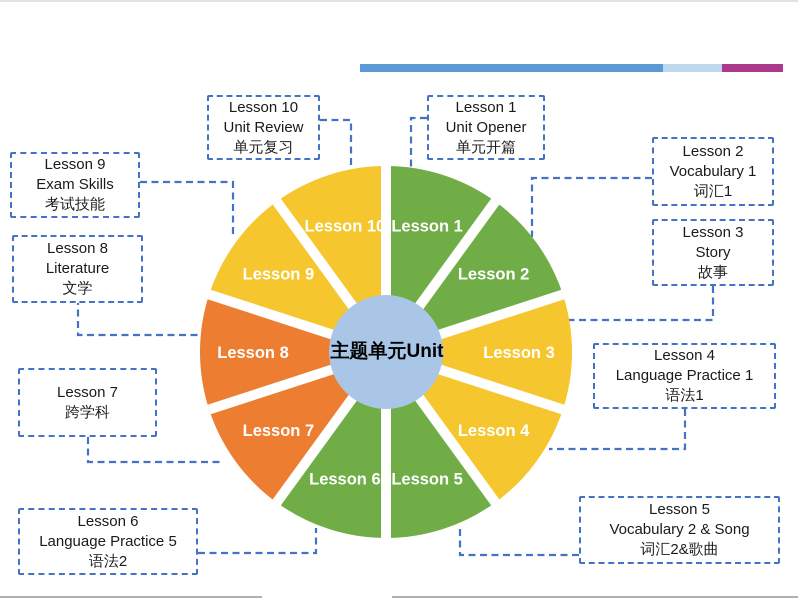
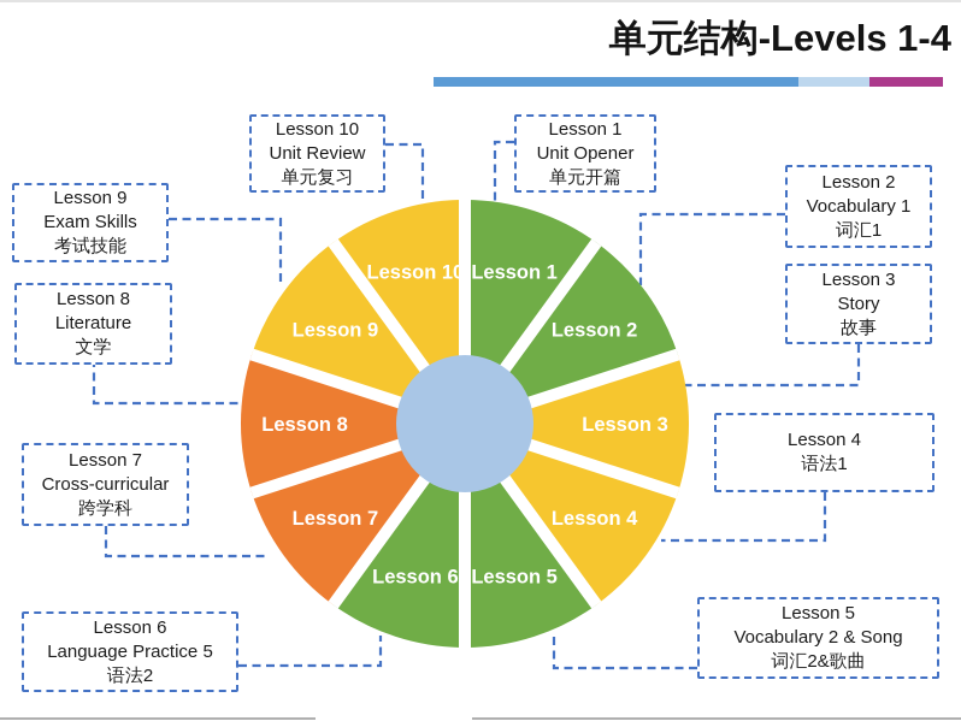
+ 单元结构-Levels 1-4
  Lesson 1
  Lesson 2
  Lesson 3
  Lesson 4
  Lesson 5
  Lesson 6
  Lesson 7
  Lesson 8
  Lesson 9
  Lesson 10
- 主题单元Unit
  Lesson 1
  Unit Opener
  单元开篇
  Lesson 2
  Vocabulary 1
  词汇1
  Lesson 3
  Story
  故事
  Lesson 4
- Language Practice 1
  语法1
  Lesson 5
  Vocabulary 2 & Song
  词汇2&歌曲
  Lesson 6
  Language Practice 5
  语法2
  Lesson 7
+ Cross-curricular
  跨学科
  Lesson 8
  Literature
  文学
  Lesson 9
  Exam Skills
  考试技能
  Lesson 10
  Unit Review
  单元复习
